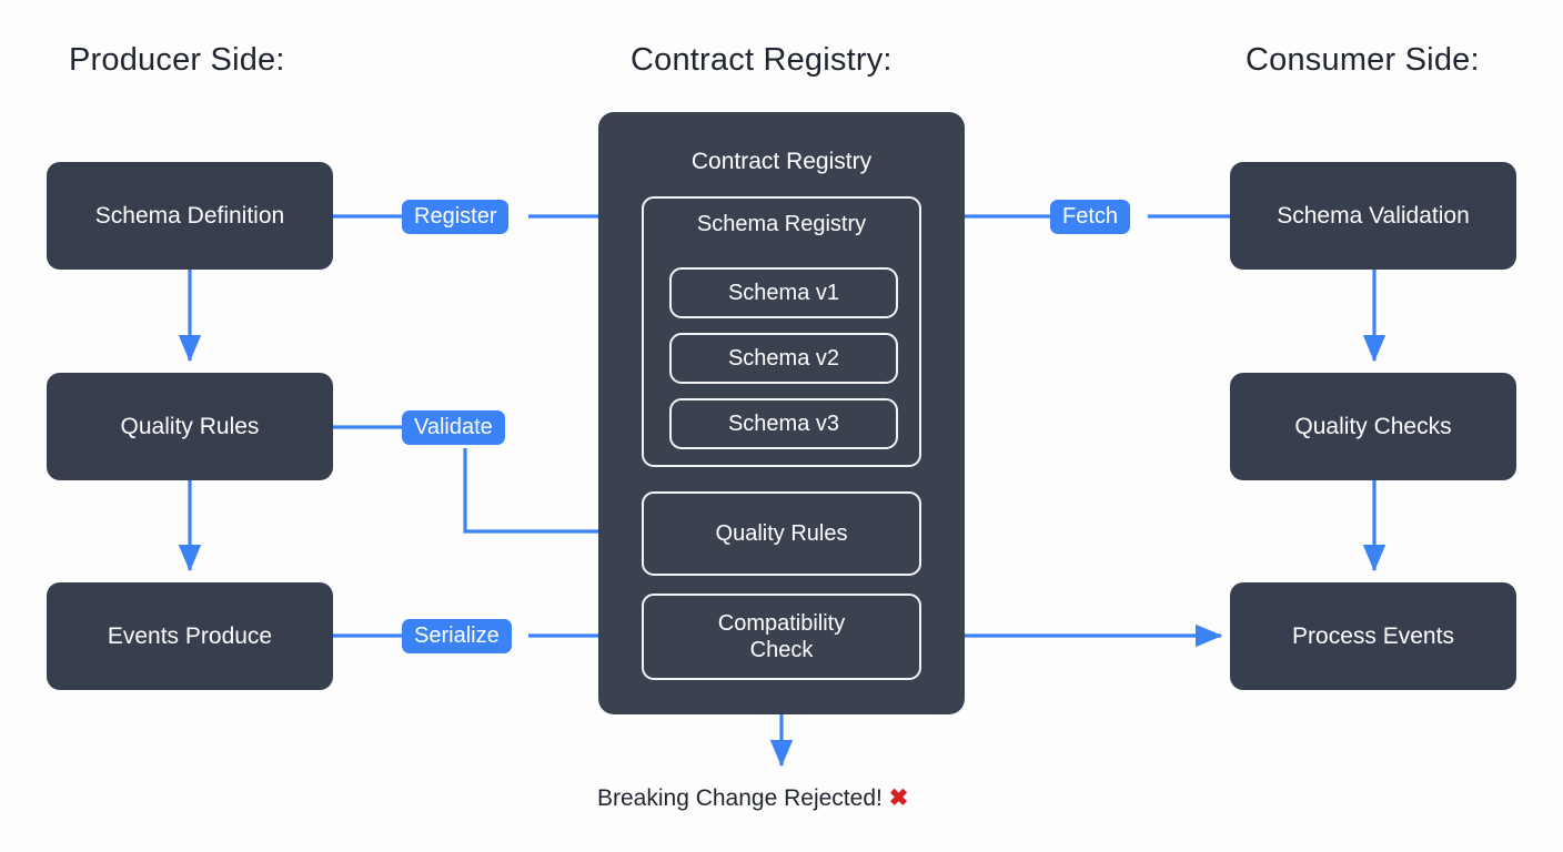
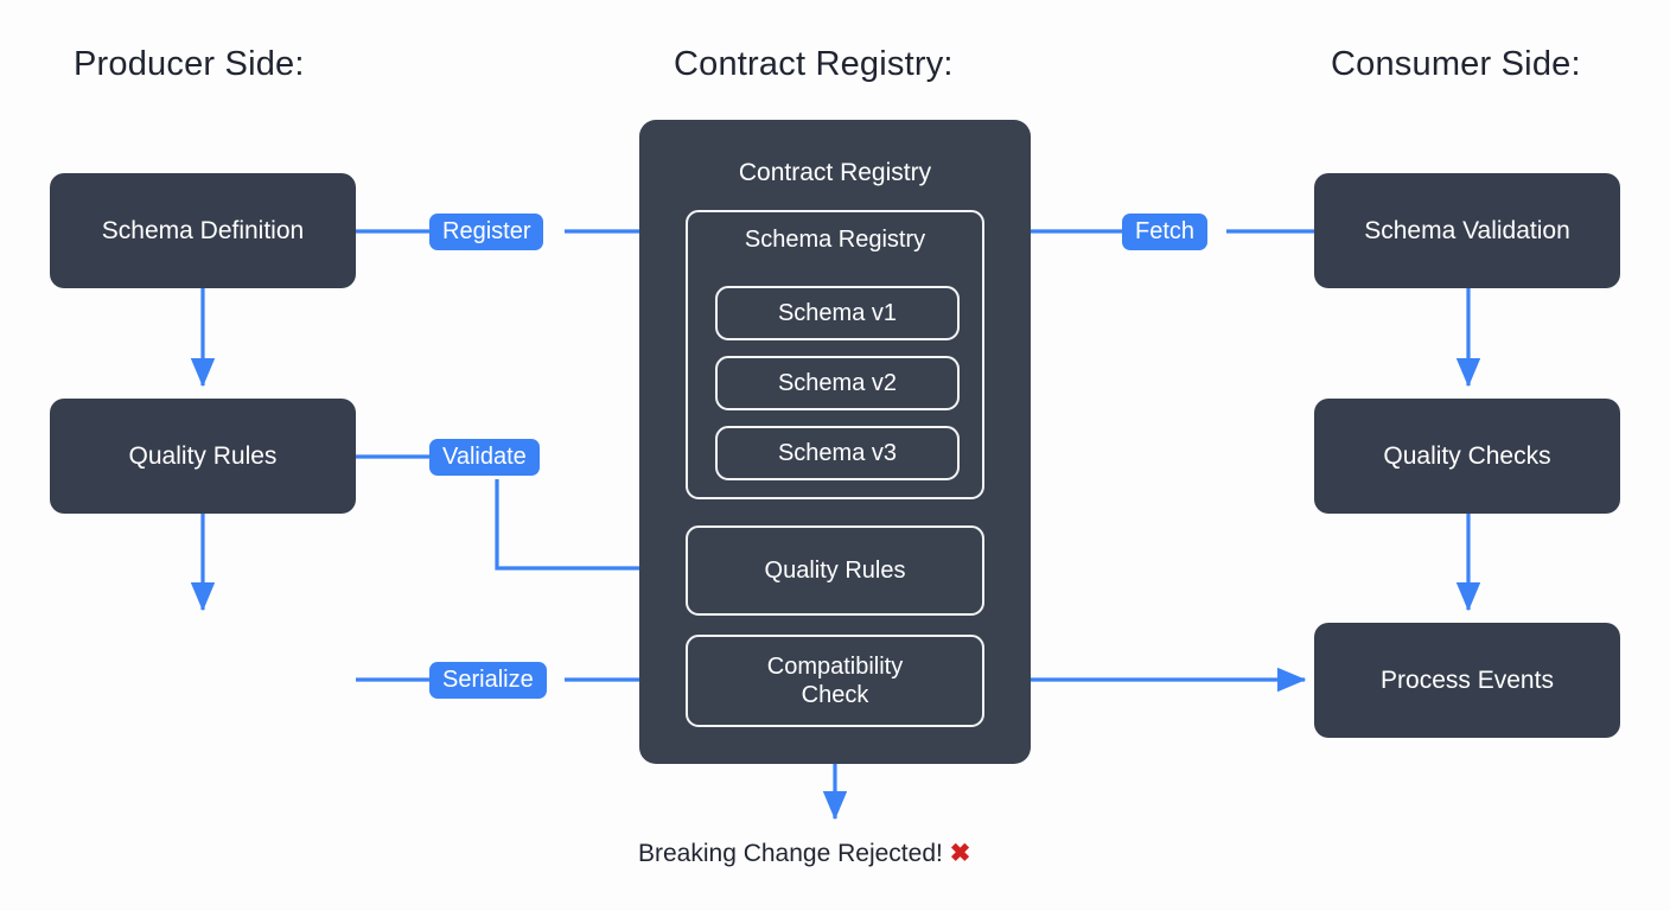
  Producer Side:
  Contract Registry:
  Consumer Side:
  Schema Definition
  Quality Rules
- Events Produce
  Schema Validation
  Quality Checks
  Process Events
  Contract Registry
  Schema Registry
  Schema v1
  Schema v2
  Schema v3
  Quality Rules
  Compatibility
  Check
  Register
  Validate
  Serialize
  Fetch
  Breaking Change Rejected! ✖
